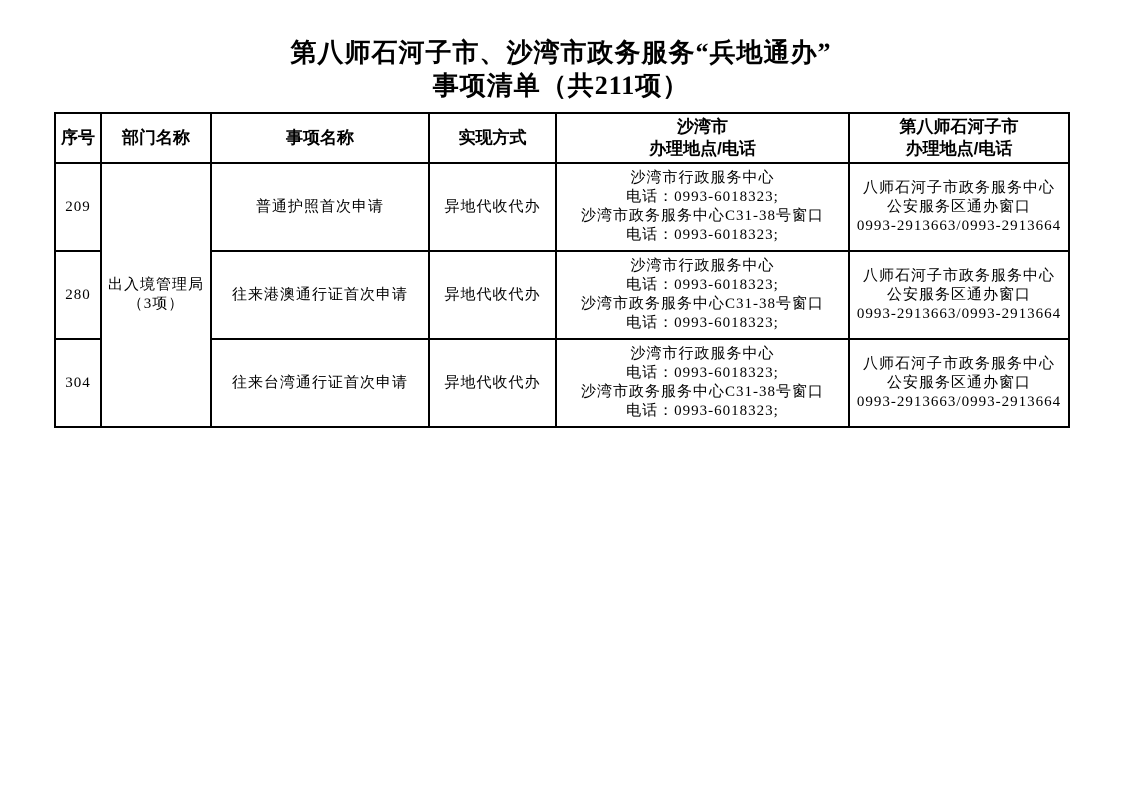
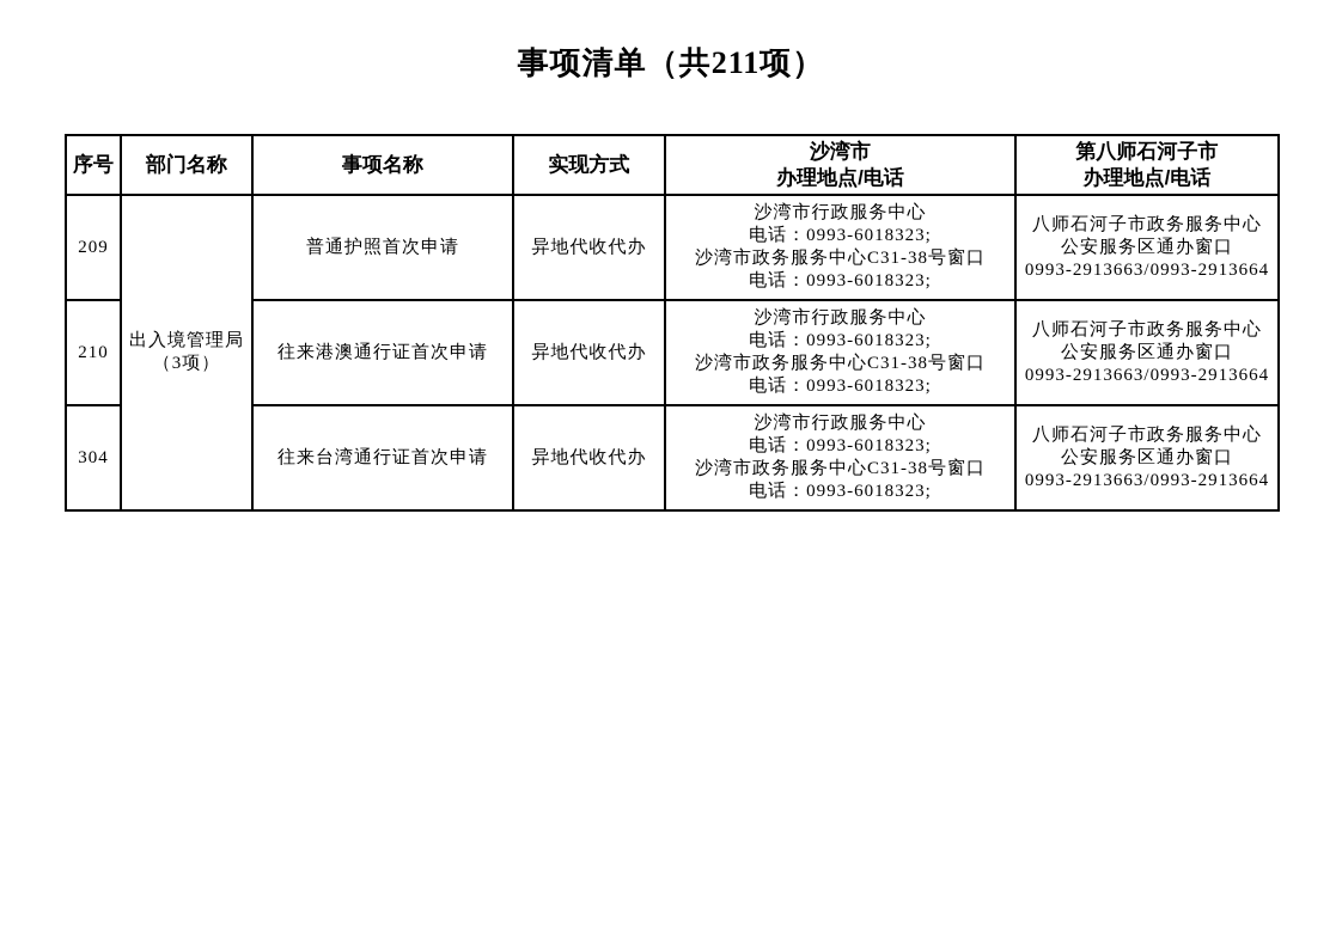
- 第八师石河子市、沙湾市政务服务“兵地通办”
  事项清单（共211项）
  序号	部门名称	事项名称	实现方式	沙湾市 办理地点/电话	第八师石河子市 办理地点/电话
  209	出入境管理局 （3项）	普通护照首次申请	异地代收代办	沙湾市行政服务中心 电话：0993-6018323; 沙湾市政务服务中心C31-38号窗口 电话：0993-6018323;	八师石河子市政务服务中心 公安服务区通办窗口 0993-2913663/0993-2913664
- 280	往来港澳通行证首次申请	异地代收代办	沙湾市行政服务中心 电话：0993-6018323; 沙湾市政务服务中心C31-38号窗口 电话：0993-6018323;	八师石河子市政务服务中心 公安服务区通办窗口 0993-2913663/0993-2913664
+ 210	往来港澳通行证首次申请	异地代收代办	沙湾市行政服务中心 电话：0993-6018323; 沙湾市政务服务中心C31-38号窗口 电话：0993-6018323;	八师石河子市政务服务中心 公安服务区通办窗口 0993-2913663/0993-2913664
  304	往来台湾通行证首次申请	异地代收代办	沙湾市行政服务中心 电话：0993-6018323; 沙湾市政务服务中心C31-38号窗口 电话：0993-6018323;	八师石河子市政务服务中心 公安服务区通办窗口 0993-2913663/0993-2913664
